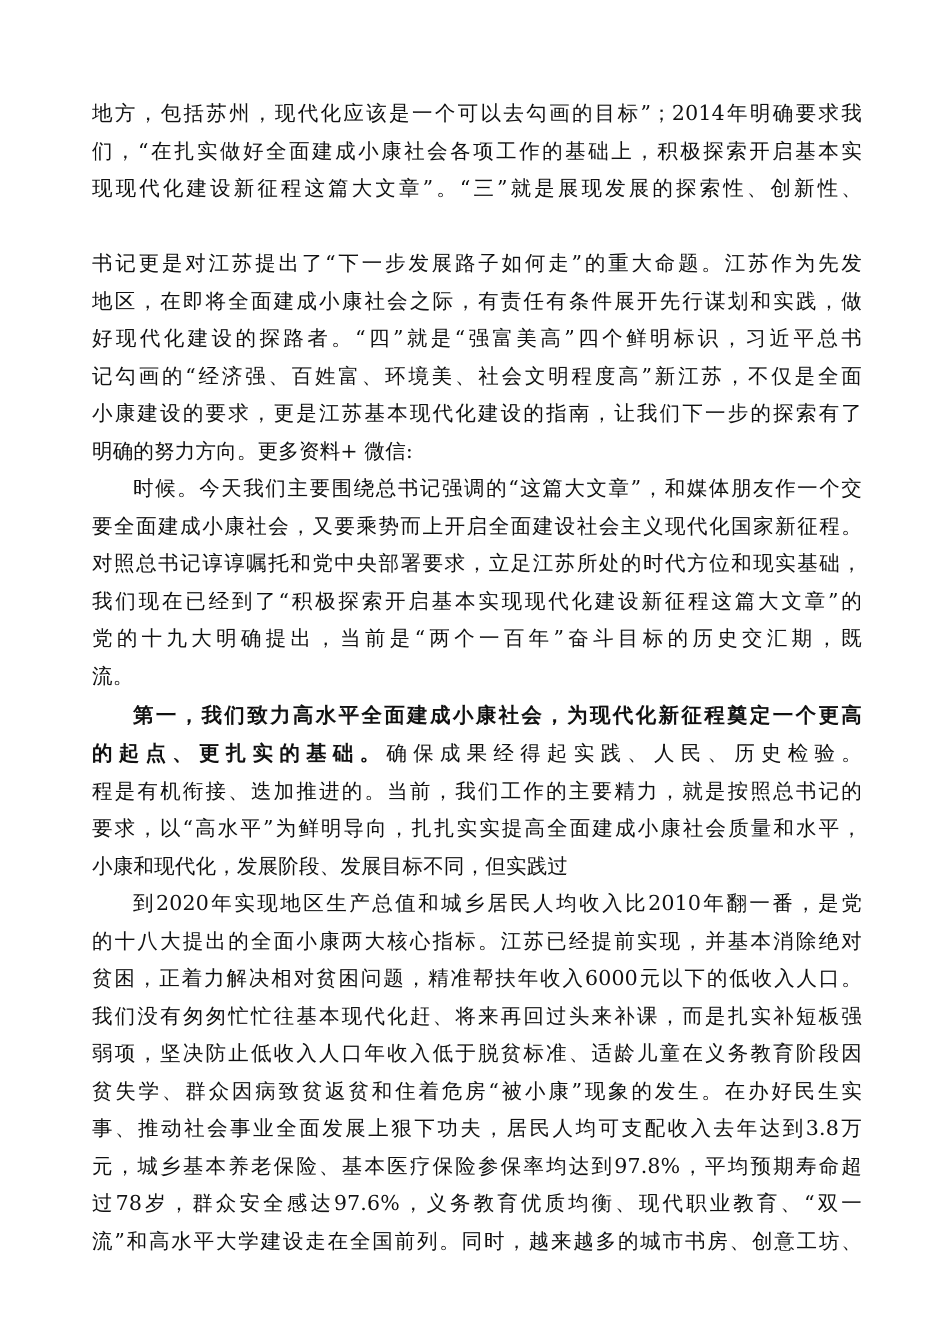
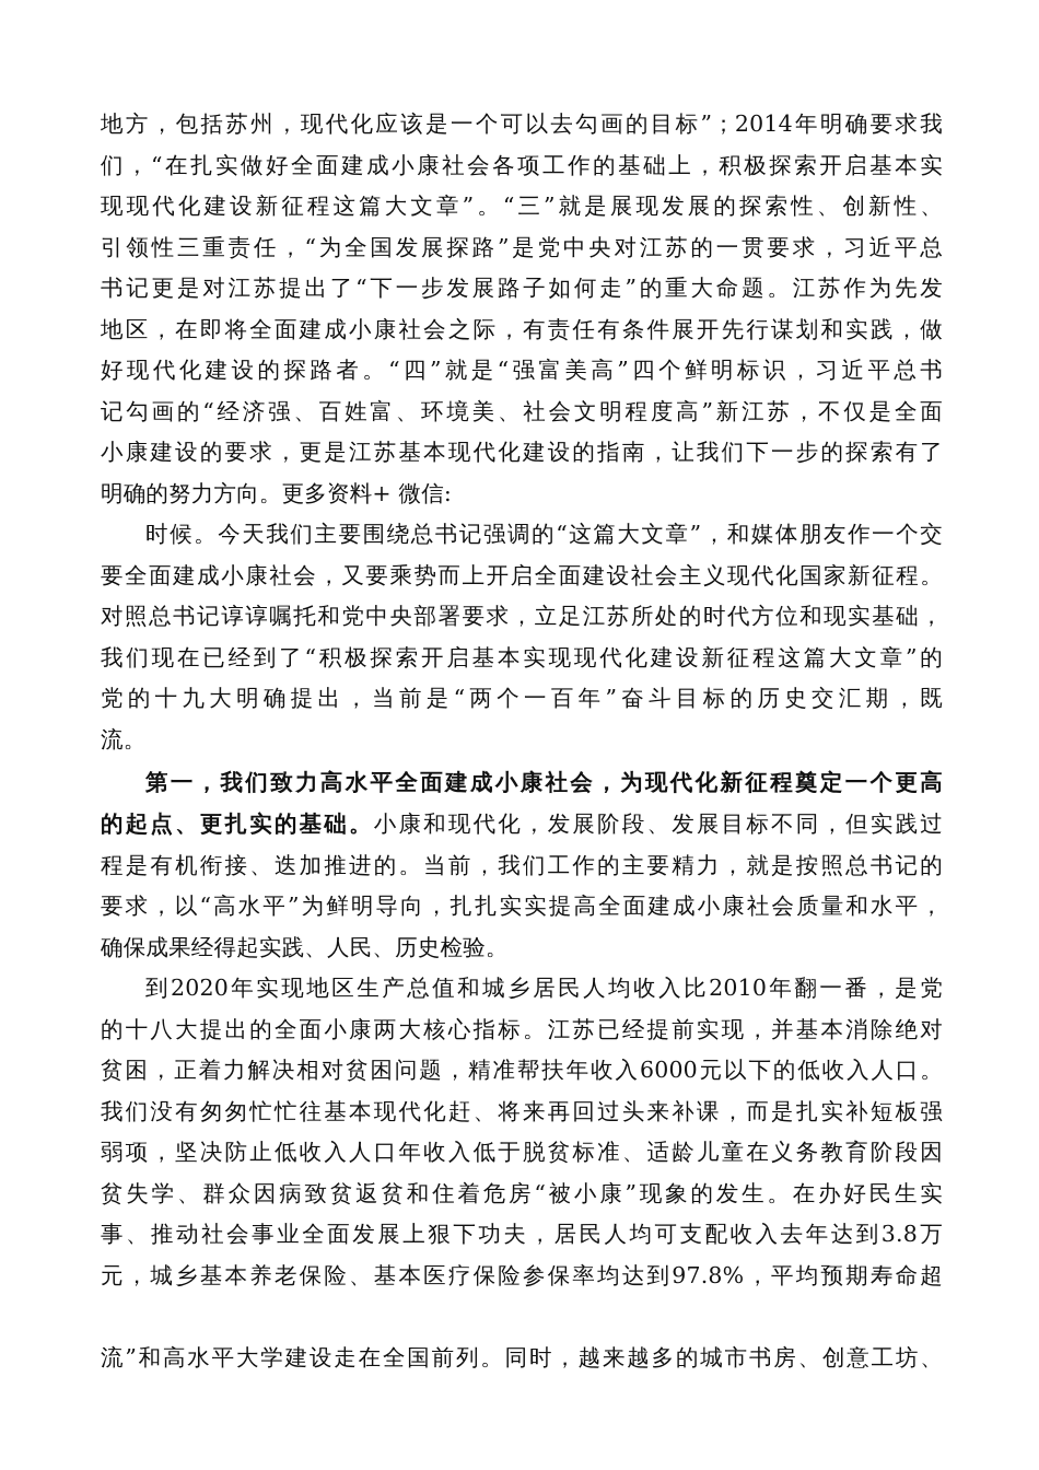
  地方，包括苏州，现代化应该是一个可以去勾画的目标”；2014年明确要求我
  们，“在扎实做好全面建成小康社会各项工作的基础上，积极探索开启基本实
  现现代化建设新征程这篇大文章”。“三”就是展现发展的探索性、创新性、
+ 引领性三重责任，“为全国发展探路”是党中央对江苏的一贯要求，习近平总
  书记更是对江苏提出了“下一步发展路子如何走”的重大命题。江苏作为先发
  地区，在即将全面建成小康社会之际，有责任有条件展开先行谋划和实践，做
  好现代化建设的探路者。“四”就是“强富美高”四个鲜明标识，习近平总书
  记勾画的“经济强、百姓富、环境美、社会文明程度高”新江苏，不仅是全面
  小康建设的要求，更是江苏基本现代化建设的指南，让我们下一步的探索有了
  明确的努力方向。更多资料+ 微信:
  时候。今天我们主要围绕总书记强调的“这篇大文章”，和媒体朋友作一个交
  要全面建成小康社会，又要乘势而上开启全面建设社会主义现代化国家新征程。
  对照总书记谆谆嘱托和党中央部署要求，立足江苏所处的时代方位和现实基础，
  我们现在已经到了“积极探索开启基本实现现代化建设新征程这篇大文章”的
  党的十九大明确提出，当前是“两个一百年”奋斗目标的历史交汇期，既
  流。
  第一，我们致力高水平全面建成小康社会，为现代化新征程奠定一个更高
- 的起点、更扎实的基础。确保成果经得起实践、人民、历史检验。
+ 的起点、更扎实的基础。小康和现代化，发展阶段、发展目标不同，但实践过
  程是有机衔接、迭加推进的。当前，我们工作的主要精力，就是按照总书记的
  要求，以“高水平”为鲜明导向，扎扎实实提高全面建成小康社会质量和水平，
- 小康和现代化，发展阶段、发展目标不同，但实践过
+ 确保成果经得起实践、人民、历史检验。
  到2020年实现地区生产总值和城乡居民人均收入比2010年翻一番，是党
  的十八大提出的全面小康两大核心指标。江苏已经提前实现，并基本消除绝对
  贫困，正着力解决相对贫困问题，精准帮扶年收入6000元以下的低收入人口。
  我们没有匆匆忙忙往基本现代化赶、将来再回过头来补课，而是扎实补短板强
  弱项，坚决防止低收入人口年收入低于脱贫标准、适龄儿童在义务教育阶段因
  贫失学、群众因病致贫返贫和住着危房“被小康”现象的发生。在办好民生实
  事、推动社会事业全面发展上狠下功夫，居民人均可支配收入去年达到3.8万
  元，城乡基本养老保险、基本医疗保险参保率均达到97.8%，平均预期寿命超
- 过78岁，群众安全感达97.6%，义务教育优质均衡、现代职业教育、“双一
  流”和高水平大学建设走在全国前列。同时，越来越多的城市书房、创意工坊、
